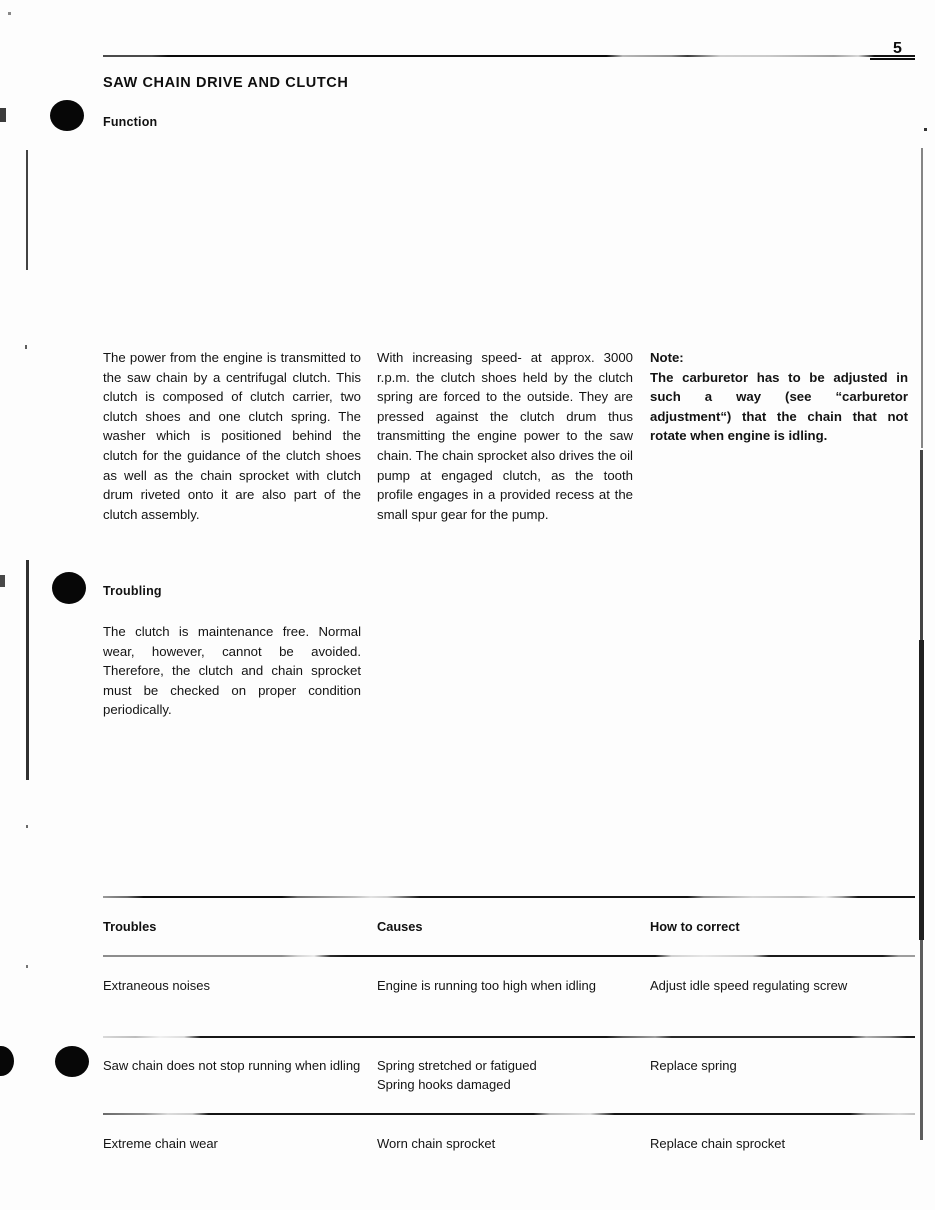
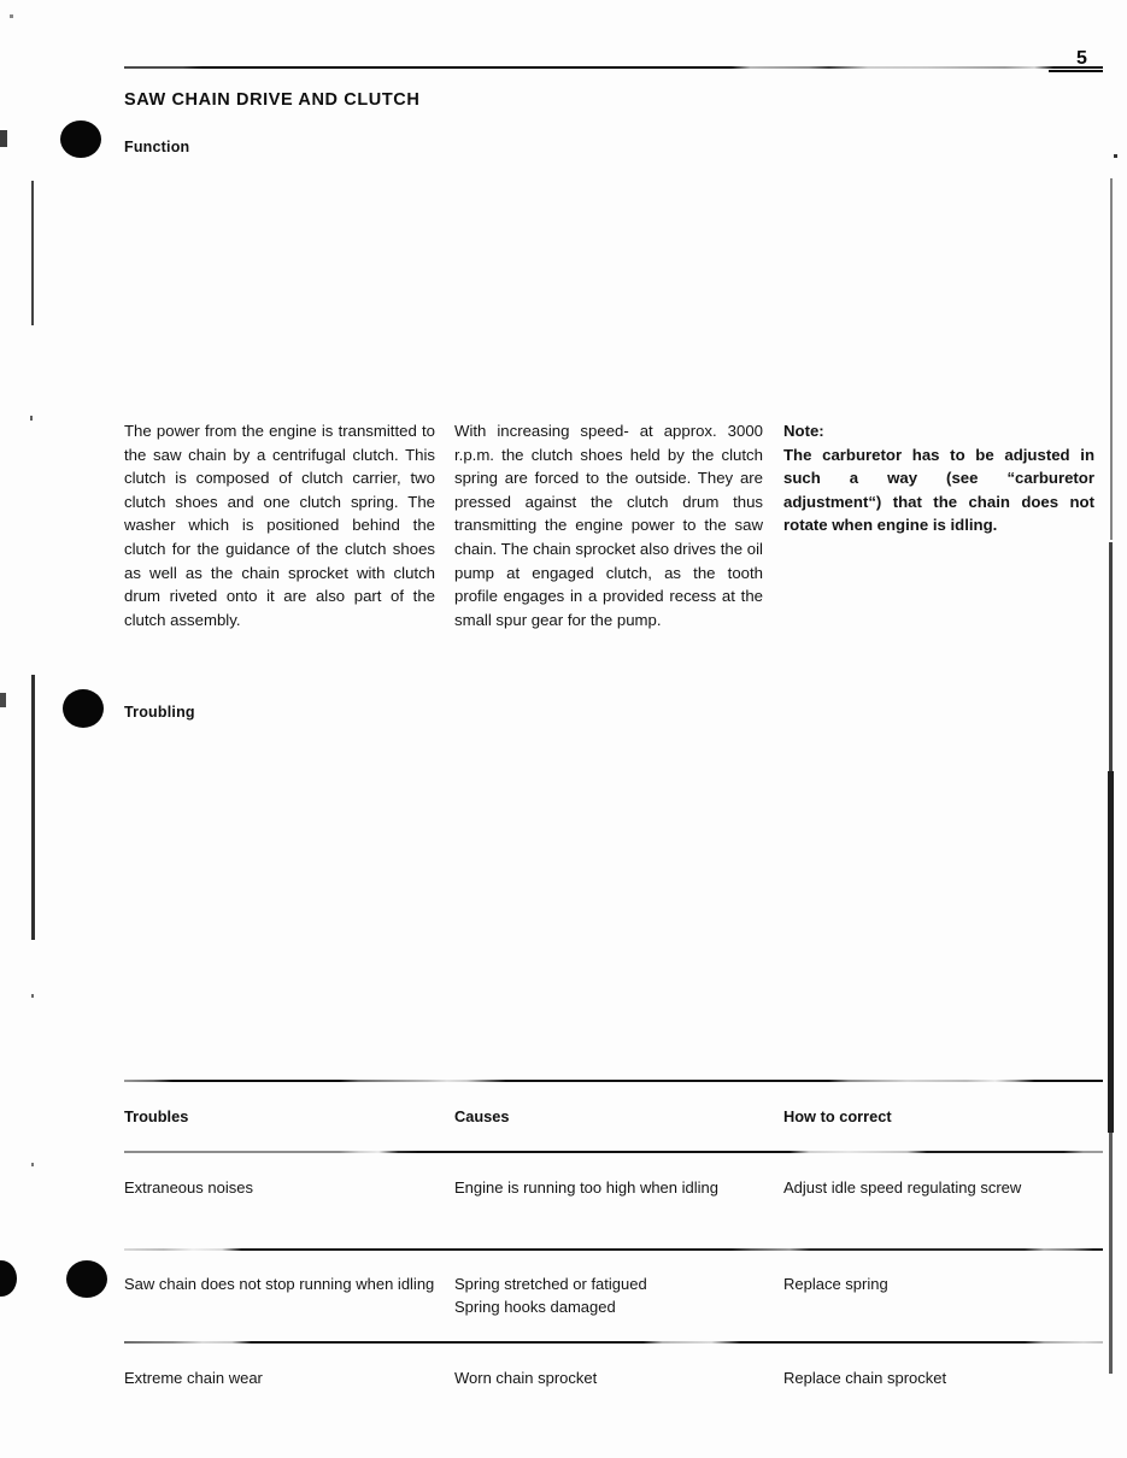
  5
  SAW CHAIN DRIVE AND CLUTCH
  Function
  The power from the engine is transmitted to the saw chain by a centrifugal clutch. This clutch is composed of clutch carrier, two clutch shoes and one clutch spring. The washer which is positioned behind the clutch for the guidance of the clutch shoes as well as the chain sprocket with clutch drum riveted onto it are also part of the clutch assembly.
  With increasing speed- at approx. 3000 r.p.m. the clutch shoes held by the clutch spring are forced to the outside. They are pressed against the clutch drum thus transmitting the engine power to the saw chain. The chain sprocket also drives the oil pump at engaged clutch, as the tooth profile engages in a provided recess at the small spur gear for the pump.
  Note:
- The carburetor has to be adjusted in such a way (see “carburetor adjustment“) that the chain that not rotate when engine is idling.
+ The carburetor has to be adjusted in such a way (see “carburetor adjustment“) that the chain does not rotate when engine is idling.
  Troubling
- The clutch is maintenance free. Normal wear, however, cannot be avoided. Therefore, the clutch and chain sprocket must be checked on proper condition periodically.
  Troubles
  Causes
  How to correct
  Extraneous noises
  Engine is running too high when idling
  Adjust idle speed regulating screw
  Saw chain does not stop running when idling
  Spring stretched or fatigued
  Spring hooks damaged
  Replace spring
  Extreme chain wear
  Worn chain sprocket
  Replace chain sprocket
